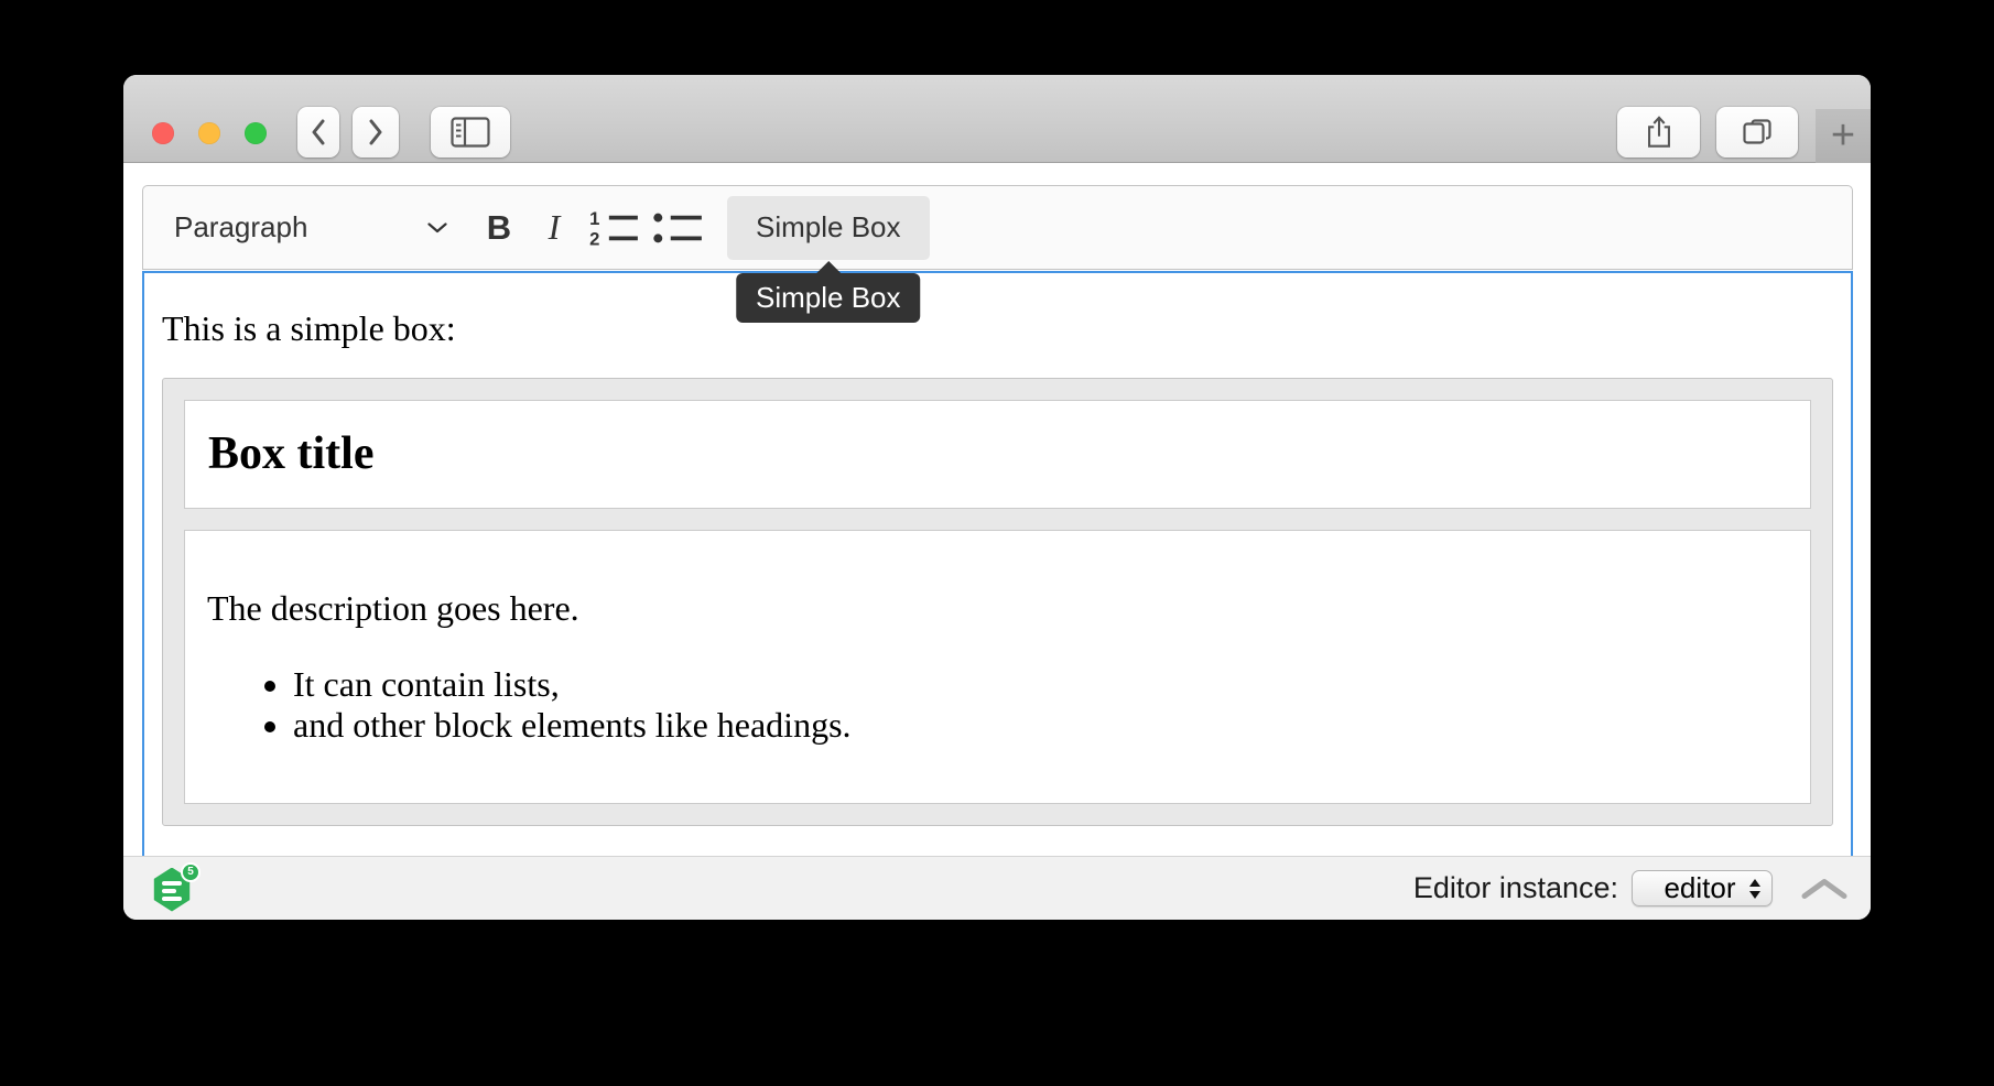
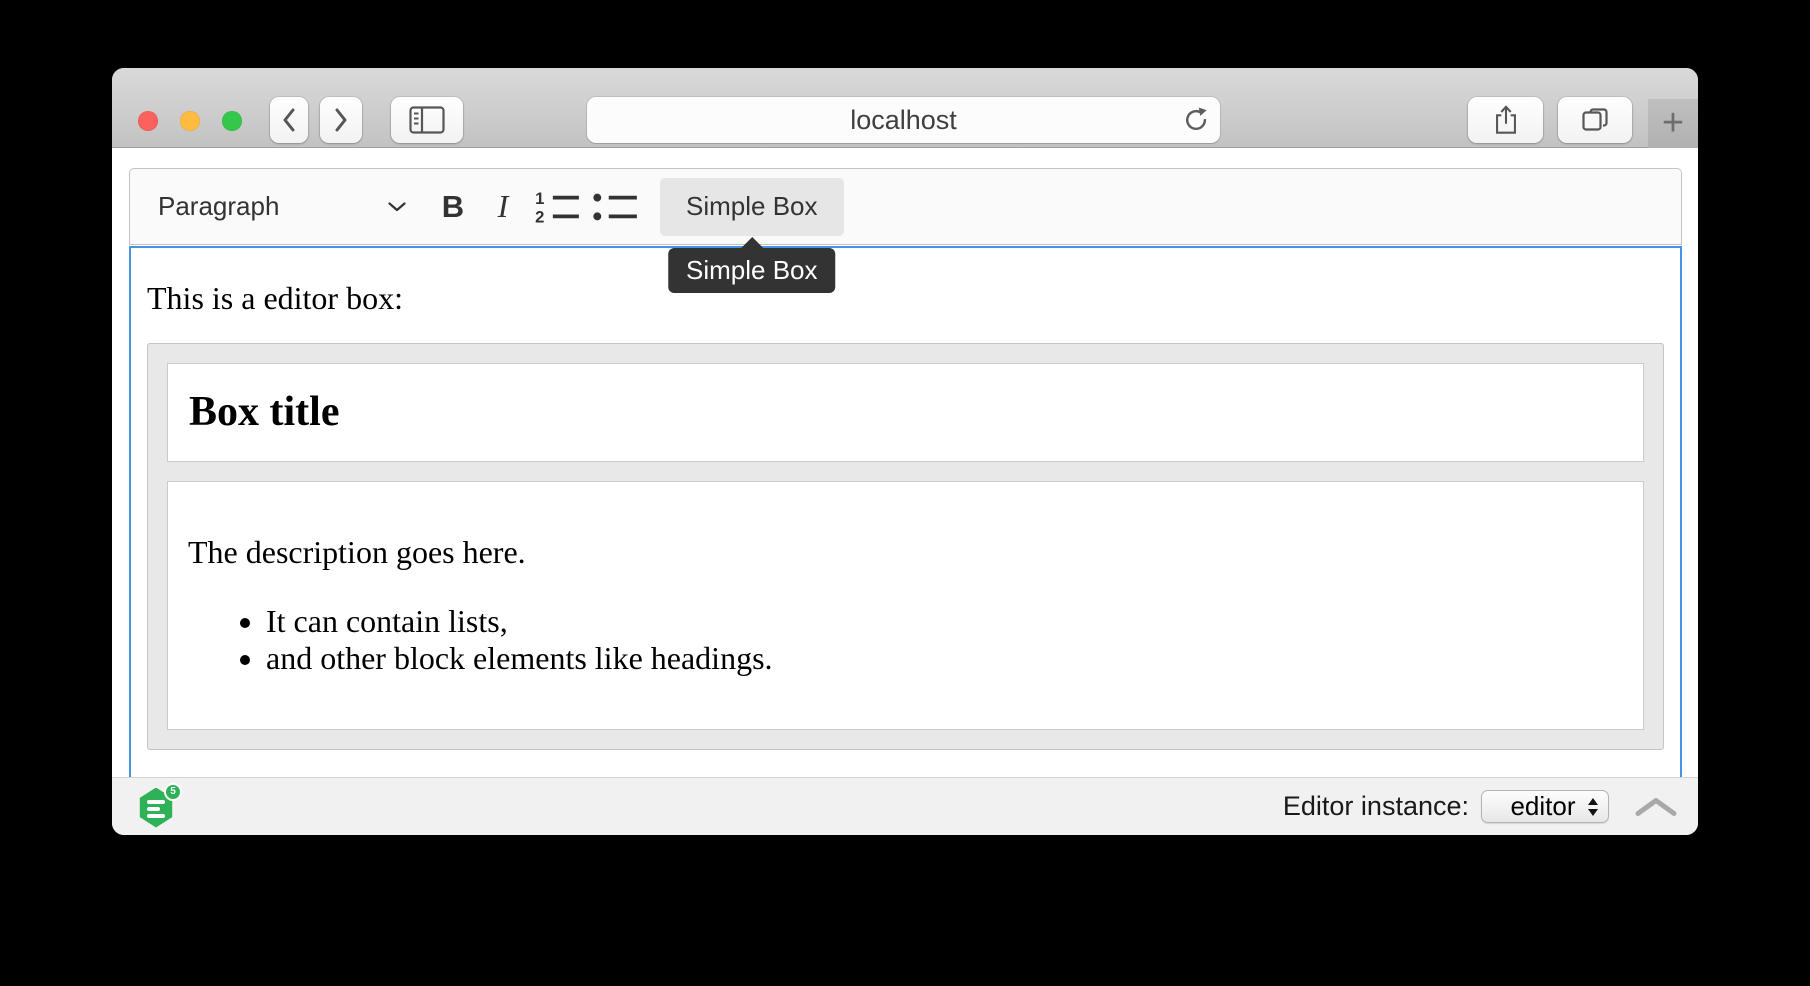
+ localhost
  +
  Paragraph
  B
  I
  1
  2
  Simple Box
  Simple Box
- This is a simple box:
+ This is a editor box:
  Box title
  The description goes here.
  It can contain lists,
  and other block elements like headings.
  5
  Editor instance:
  editor
